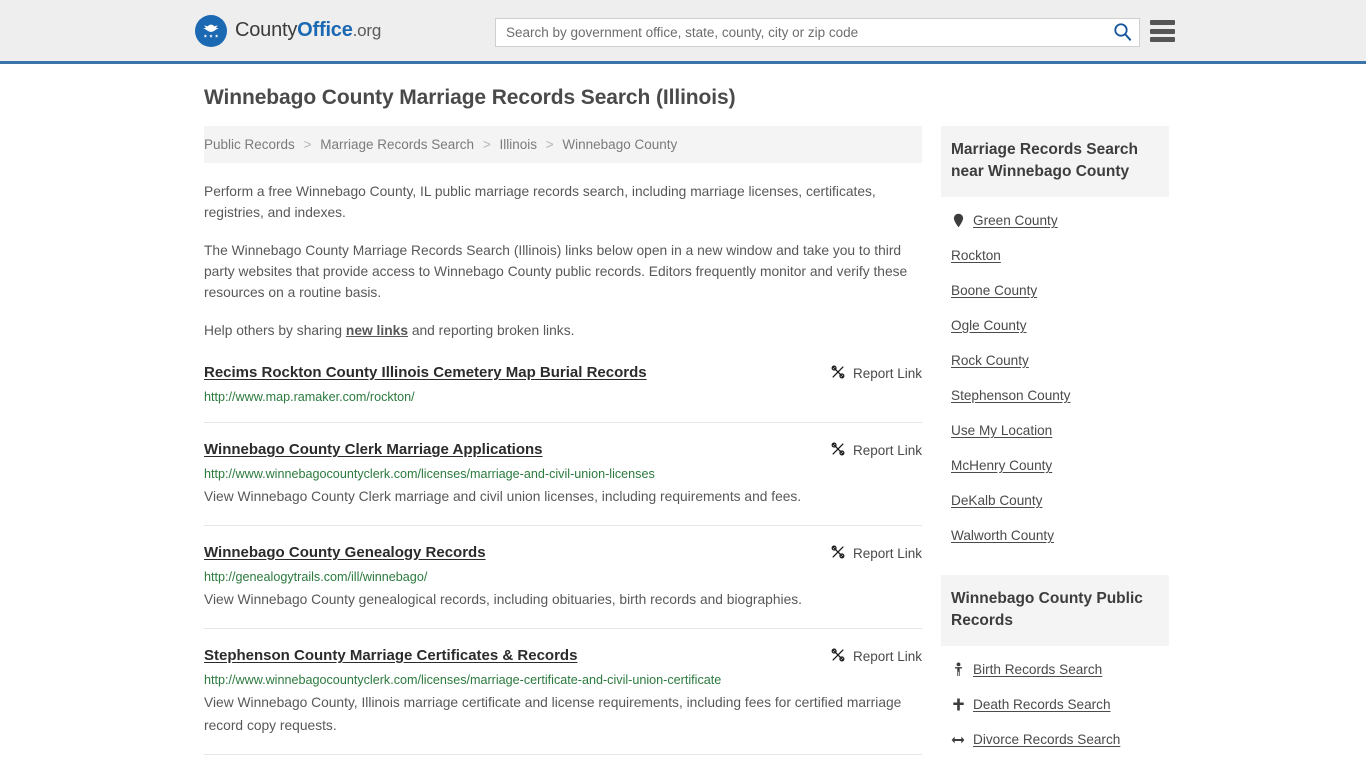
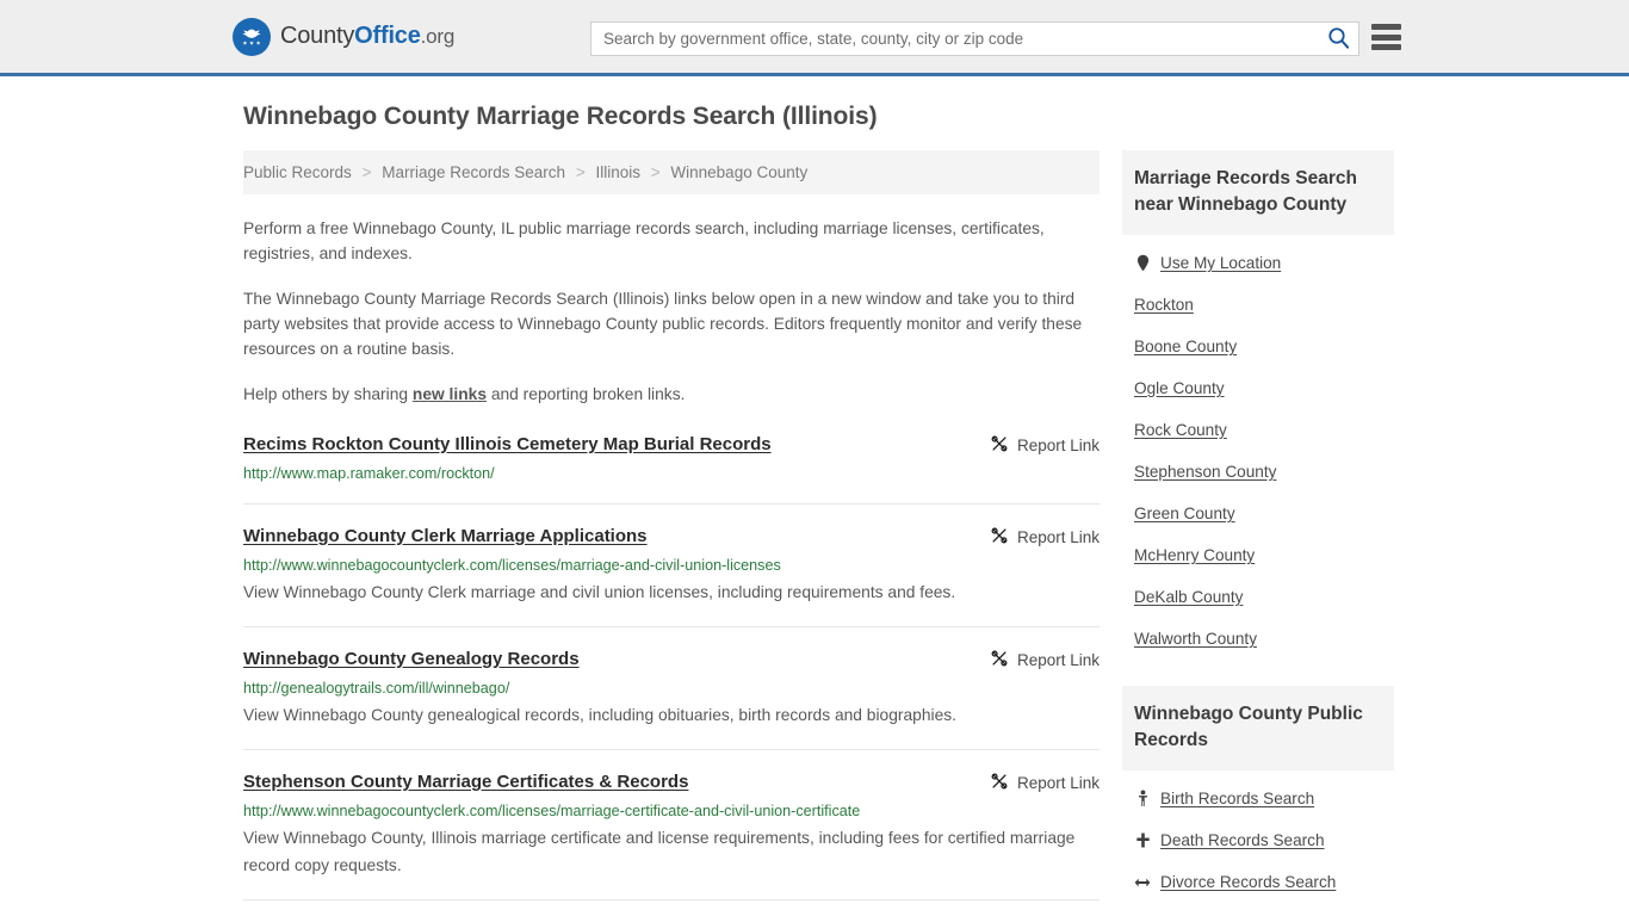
  CountyOffice.org
  Search by government office, state, county, city or zip code
  Winnebago County Marriage Records Search (Illinois)
  Public Records > Marriage Records Search > Illinois > Winnebago County
  Perform a free Winnebago County, IL public marriage records search, including marriage licenses, certificates, registries, and indexes.
  The Winnebago County Marriage Records Search (Illinois) links below open in a new window and take you to third party websites that provide access to Winnebago County public records. Editors frequently monitor and verify these resources on a routine basis.
  Help others by sharing new links and reporting broken links.
  Recims Rockton County Illinois Cemetery Map Burial Records
  Report Link
  http://www.map.ramaker.com/rockton/
  Winnebago County Clerk Marriage Applications
  Report Link
  http://www.winnebagocountyclerk.com/licenses/marriage-and-civil-union-licenses
  View Winnebago County Clerk marriage and civil union licenses, including requirements and fees.
  Winnebago County Genealogy Records
  Report Link
  http://genealogytrails.com/ill/winnebago/
  View Winnebago County genealogical records, including obituaries, birth records and biographies.
  Stephenson County Marriage Certificates & Records
  Report Link
  http://www.winnebagocountyclerk.com/licenses/marriage-certificate-and-civil-union-certificate
  View Winnebago County, Illinois marriage certificate and license requirements, including fees for certified marriage record copy requests.
  Marriage Records Search near Winnebago County
- Green County
+ Use My Location
  Rockton
  Boone County
  Ogle County
  Rock County
  Stephenson County
- Use My Location
+ Green County
  McHenry County
  DeKalb County
  Walworth County
  Winnebago County Public Records
  Birth Records Search
  Death Records Search
  Divorce Records Search
